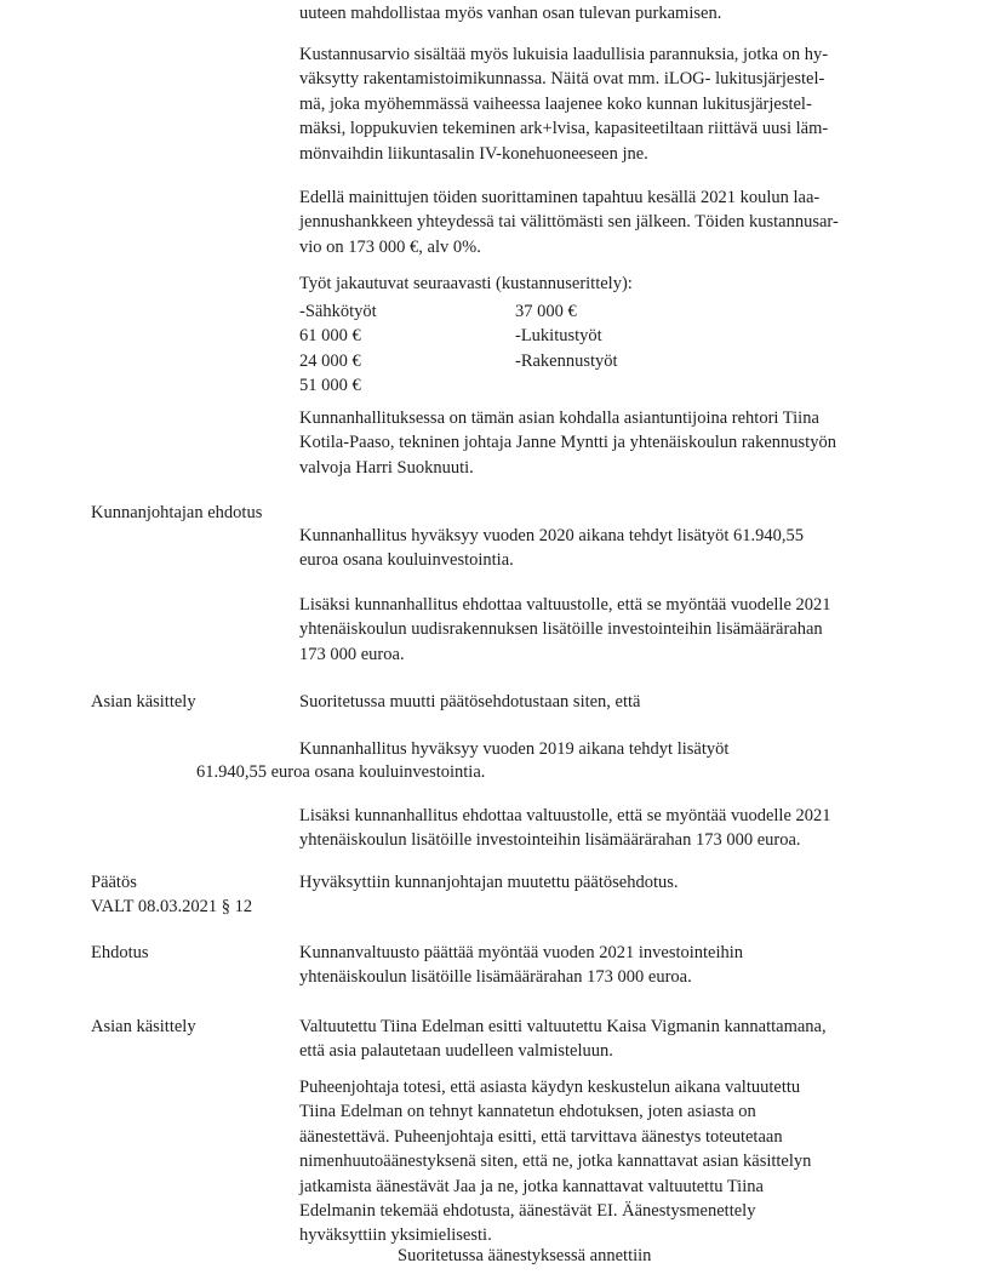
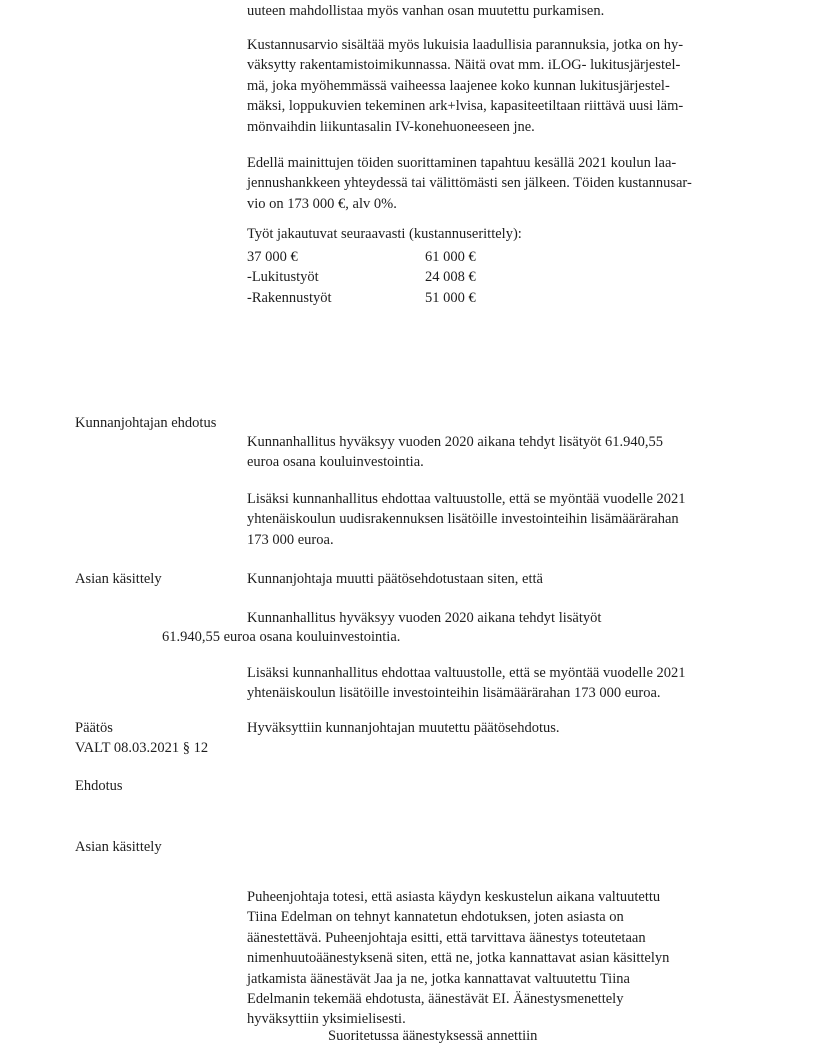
- uuteen mahdollistaa myös vanhan osan tulevan purkamisen.
+ uuteen mahdollistaa myös vanhan osan muutettu purkamisen.
  Kustannusarvio sisältää myös lukuisia laadullisia parannuksia, jotka on hy-
  väksytty rakentamistoimikunnassa. Näitä ovat mm. iLOG- lukitusjärjestel-
  mä, joka myöhemmässä vaiheessa laajenee koko kunnan lukitusjärjestel-
  mäksi, loppukuvien tekeminen ark+lvisa, kapasiteetiltaan riittävä uusi läm-
  mönvaihdin liikuntasalin IV-konehuoneeseen jne.
  Edellä mainittujen töiden suorittaminen tapahtuu kesällä 2021 koulun laa-
  jennushankkeen yhteydessä tai välittömästi sen jälkeen. Töiden kustannusar-
  vio on 173 000 €, alv 0%.
  Työt jakautuvat seuraavasti (kustannuserittely):
- -Sähkötyöt
  37 000 €
  61 000 €
  -Lukitustyöt
- 24 000 €
+ 24 008 €
  -Rakennustyöt
  51 000 €
- Kunnanhallituksessa on tämän asian kohdalla asiantuntijoina rehtori Tiina
- Kotila-Paaso, tekninen johtaja Janne Myntti ja yhtenäiskoulun rakennustyön
- valvoja Harri Suoknuuti.
  Kunnanjohtajan ehdotus
  Kunnanhallitus hyväksyy vuoden 2020 aikana tehdyt lisätyöt 61.940,55
  euroa osana kouluinvestointia.
  Lisäksi kunnanhallitus ehdottaa valtuustolle, että se myöntää vuodelle 2021
  yhtenäiskoulun uudisrakennuksen lisätöille investointeihin lisämäärärahan
  173 000 euroa.
  Asian käsittely
- Suoritetussa muutti päätösehdotustaan siten, että
+ Kunnanjohtaja muutti päätösehdotustaan siten, että
- Kunnanhallitus hyväksyy vuoden 2019 aikana tehdyt lisätyöt
+ Kunnanhallitus hyväksyy vuoden 2020 aikana tehdyt lisätyöt
  61.940,55 euroa osana kouluinvestointia.
  Lisäksi kunnanhallitus ehdottaa valtuustolle, että se myöntää vuodelle 2021
  yhtenäiskoulun lisätöille investointeihin lisämäärärahan 173 000 euroa.
  Päätös
  VALT 08.03.2021 § 12
  Hyväksyttiin kunnanjohtajan muutettu päätösehdotus.
  Ehdotus
- Kunnanvaltuusto päättää myöntää vuoden 2021 investointeihin
- yhtenäiskoulun lisätöille lisämäärärahan 173 000 euroa.
  Asian käsittely
- Valtuutettu Tiina Edelman esitti valtuutettu Kaisa Vigmanin kannattamana,
- että asia palautetaan uudelleen valmisteluun.
  Puheenjohtaja totesi, että asiasta käydyn keskustelun aikana valtuutettu
  Tiina Edelman on tehnyt kannatetun ehdotuksen, joten asiasta on
  äänestettävä. Puheenjohtaja esitti, että tarvittava äänestys toteutetaan
  nimenhuutoäänestyksenä siten, että ne, jotka kannattavat asian käsittelyn
  jatkamista äänestävät Jaa ja ne, jotka kannattavat valtuutettu Tiina
  Edelmanin tekemää ehdotusta, äänestävät EI. Äänestysmenettely
  hyväksyttiin yksimielisesti.
  Suoritetussa äänestyksessä annettiin
